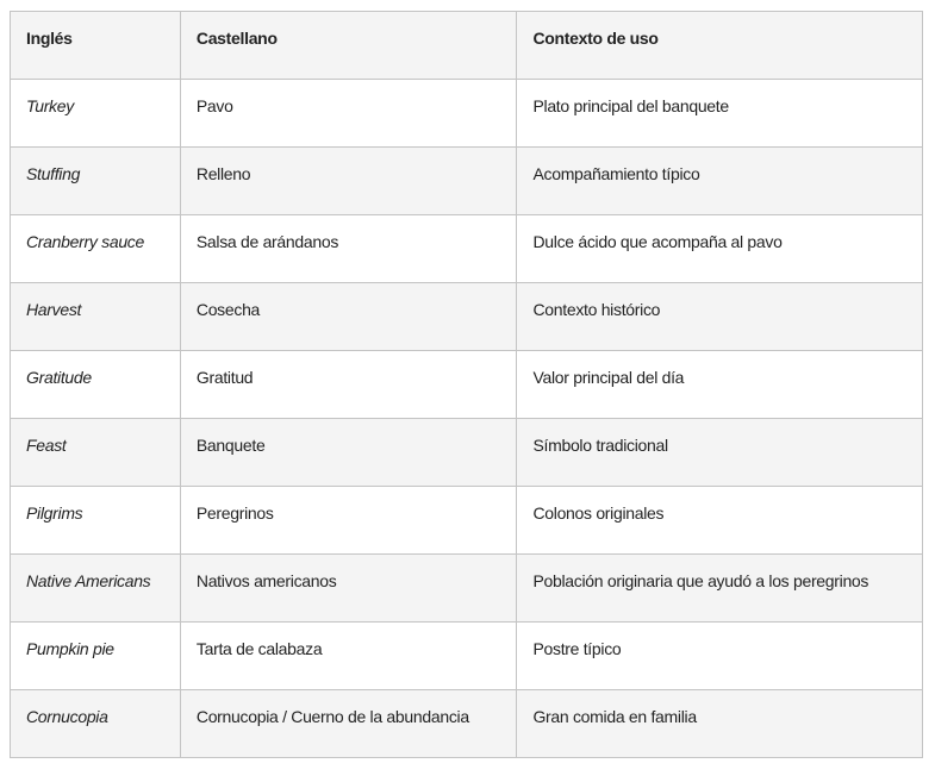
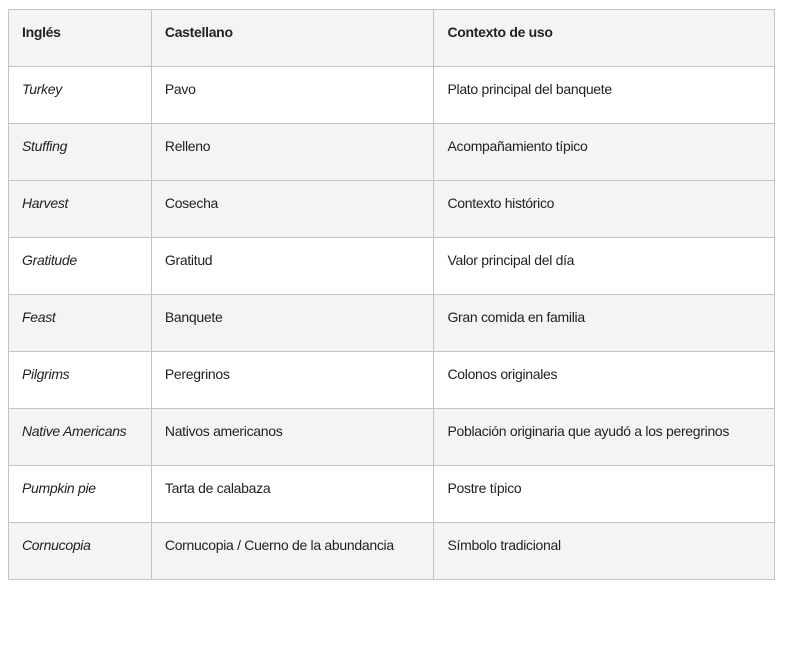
  Inglés	Castellano	Contexto de uso
  Turkey	Pavo	Plato principal del banquete
  Stuffing	Relleno	Acompañamiento típico
- Cranberry sauce	Salsa de arándanos	Dulce ácido que acompaña al pavo
  Harvest	Cosecha	Contexto histórico
  Gratitude	Gratitud	Valor principal del día
- Feast	Banquete	Símbolo tradicional
+ Feast	Banquete	Gran comida en familia
  Pilgrims	Peregrinos	Colonos originales
  Native Americans	Nativos americanos	Población originaria que ayudó a los peregrinos
  Pumpkin pie	Tarta de calabaza	Postre típico
- Cornucopia	Cornucopia / Cuerno de la abundancia	Gran comida en familia
+ Cornucopia	Cornucopia / Cuerno de la abundancia	Símbolo tradicional
